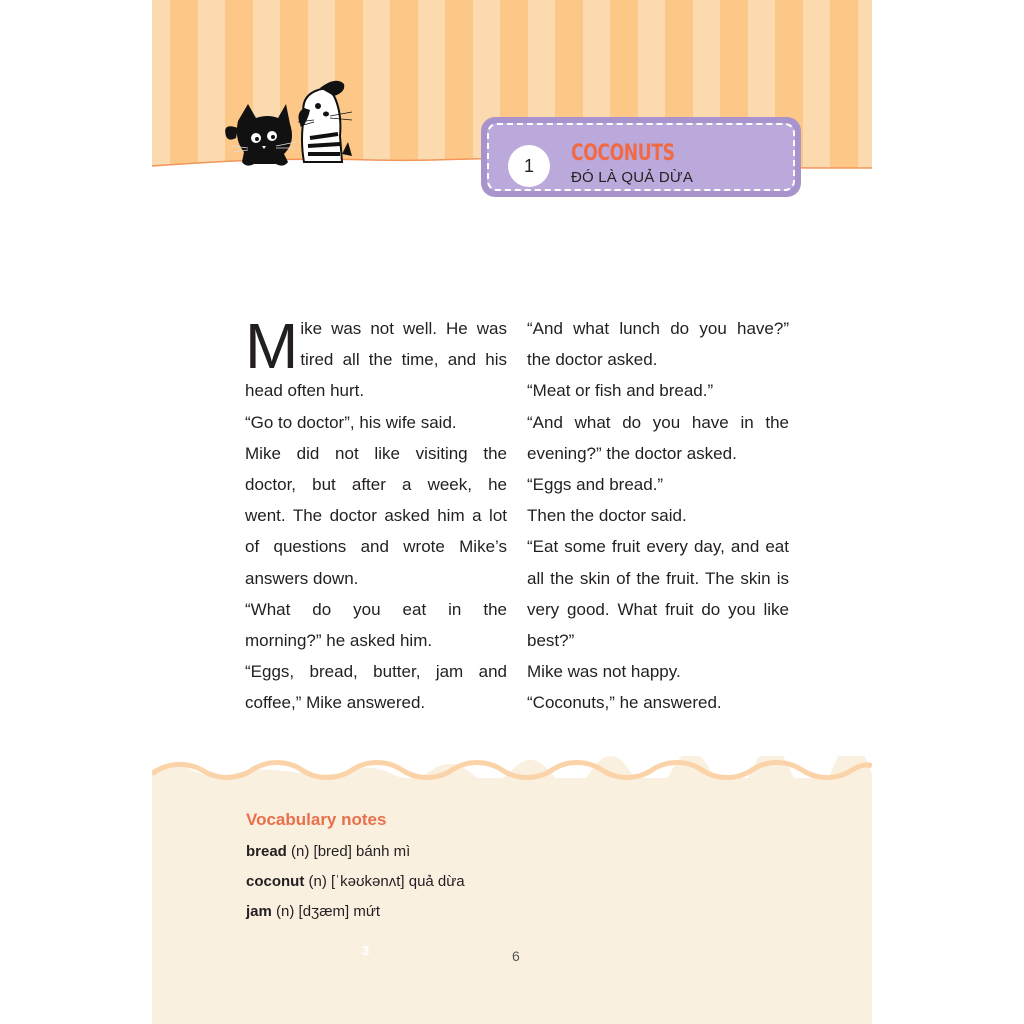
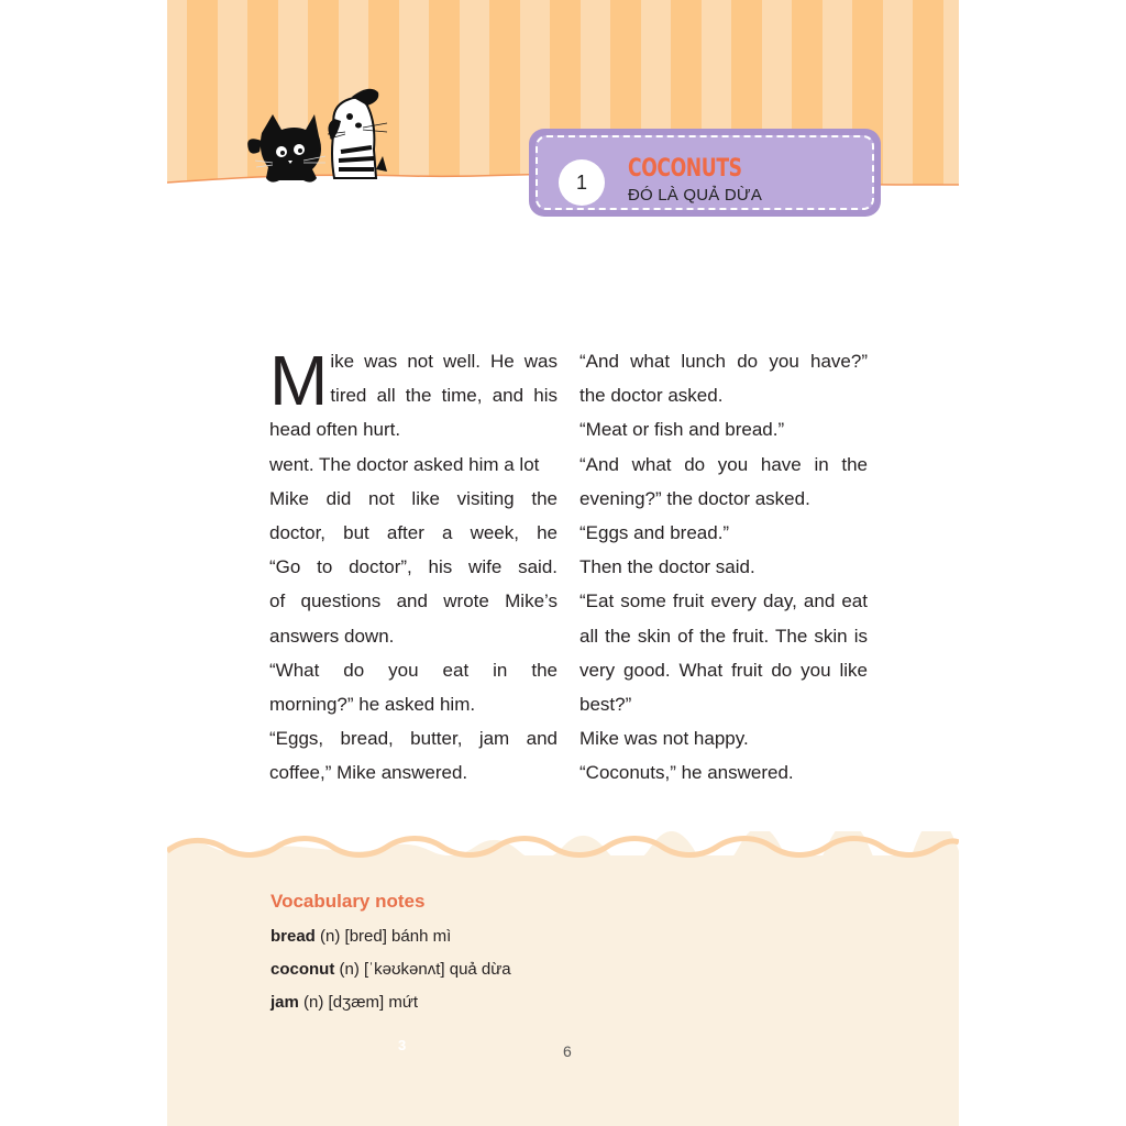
  1
  COCONUTS
  ĐÓ LÀ QUẢ DỪA
  M
  ike was not well. He was
  tired all the time, and his
  head often hurt.
- “Go to doctor”, his wife said.
+ went. The doctor asked him a lot
  Mike did not like visiting the
  doctor, but after a week, he
- went. The doctor asked him a lot
+ “Go to doctor”, his wife said.
  of questions and wrote Mike’s
  answers down.
  “What do you eat in the
  morning?” he asked him.
  “Eggs, bread, butter, jam and
  coffee,” Mike answered.
  “And what lunch do you have?”
  the doctor asked.
  “Meat or fish and bread.”
  “And what do you have in the
  evening?” the doctor asked.
  “Eggs and bread.”
  Then the doctor said.
  “Eat some fruit every day, and eat
  all the skin of the fruit. The skin is
  very good. What fruit do you like
  best?”
  Mike was not happy.
  “Coconuts,” he answered.
  Vocabulary notes
  bread (n) [bred] bánh mì
  coconut (n) [ˈkəʊkənʌt] quả dừa
  jam (n) [dʒæm] mứt
  3
  6
